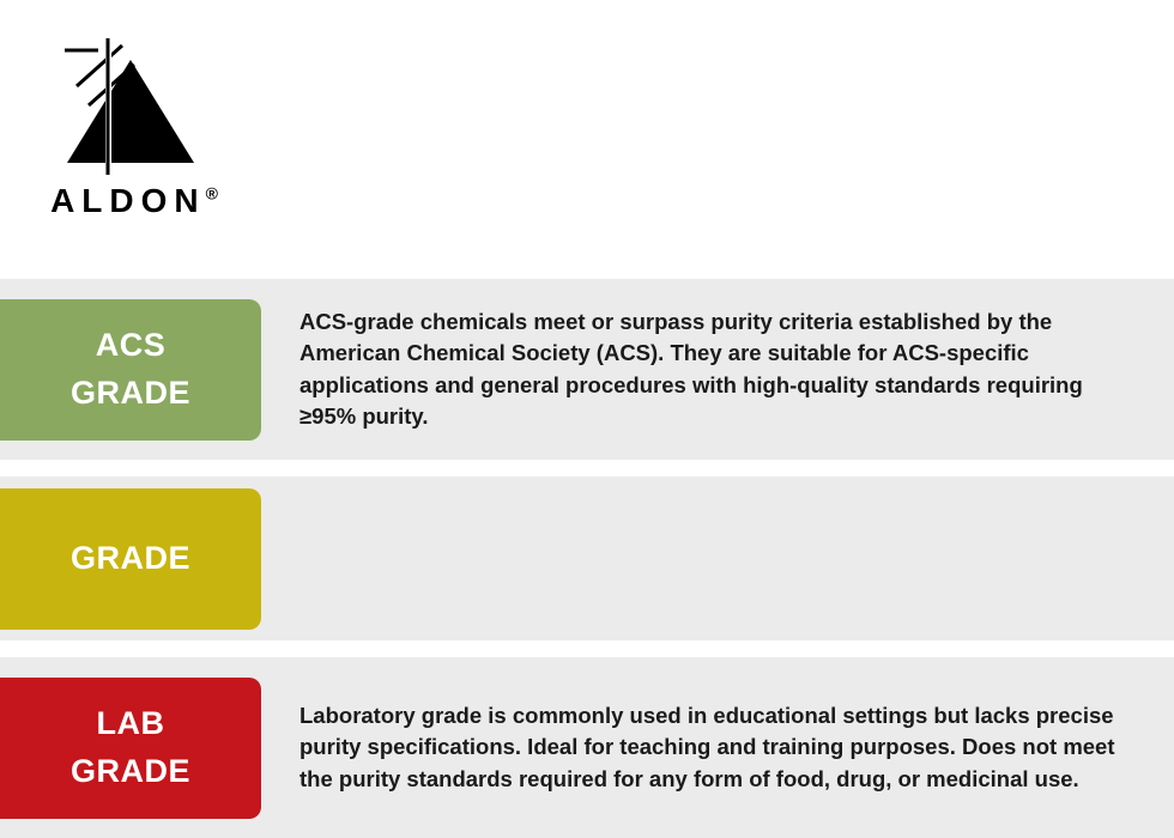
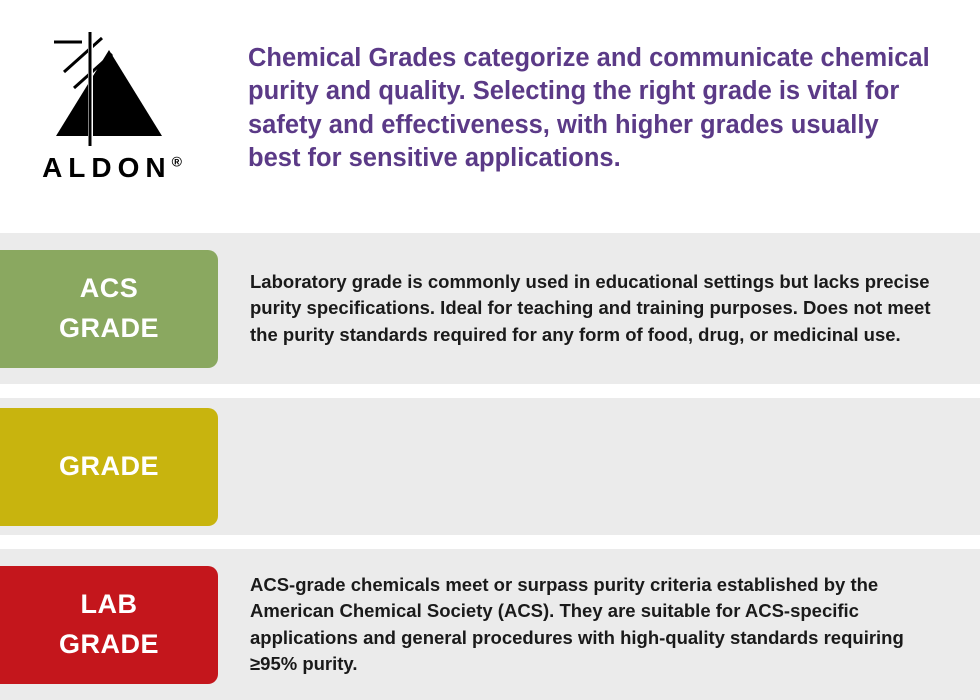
  ALDON®
+ Chemical Grades categorize and communicate chemical purity and quality. Selecting the right grade is vital for safety and effectiveness, with higher grades usually best for sensitive applications.
  ACS
  GRADE
- ACS-grade chemicals meet or surpass purity criteria established by the American Chemical Society (ACS). They are suitable for ACS-specific applications and general procedures with high-quality standards requiring ≥95% purity.
+ Laboratory grade is commonly used in educational settings but lacks precise purity specifications. Ideal for teaching and training purposes. Does not meet the purity standards required for any form of food, drug, or medicinal use.
  GRADE
  LAB
  GRADE
- Laboratory grade is commonly used in educational settings but lacks precise purity specifications. Ideal for teaching and training purposes. Does not meet the purity standards required for any form of food, drug, or medicinal use.
+ ACS-grade chemicals meet or surpass purity criteria established by the American Chemical Society (ACS). They are suitable for ACS-specific applications and general procedures with high-quality standards requiring ≥95% purity.
